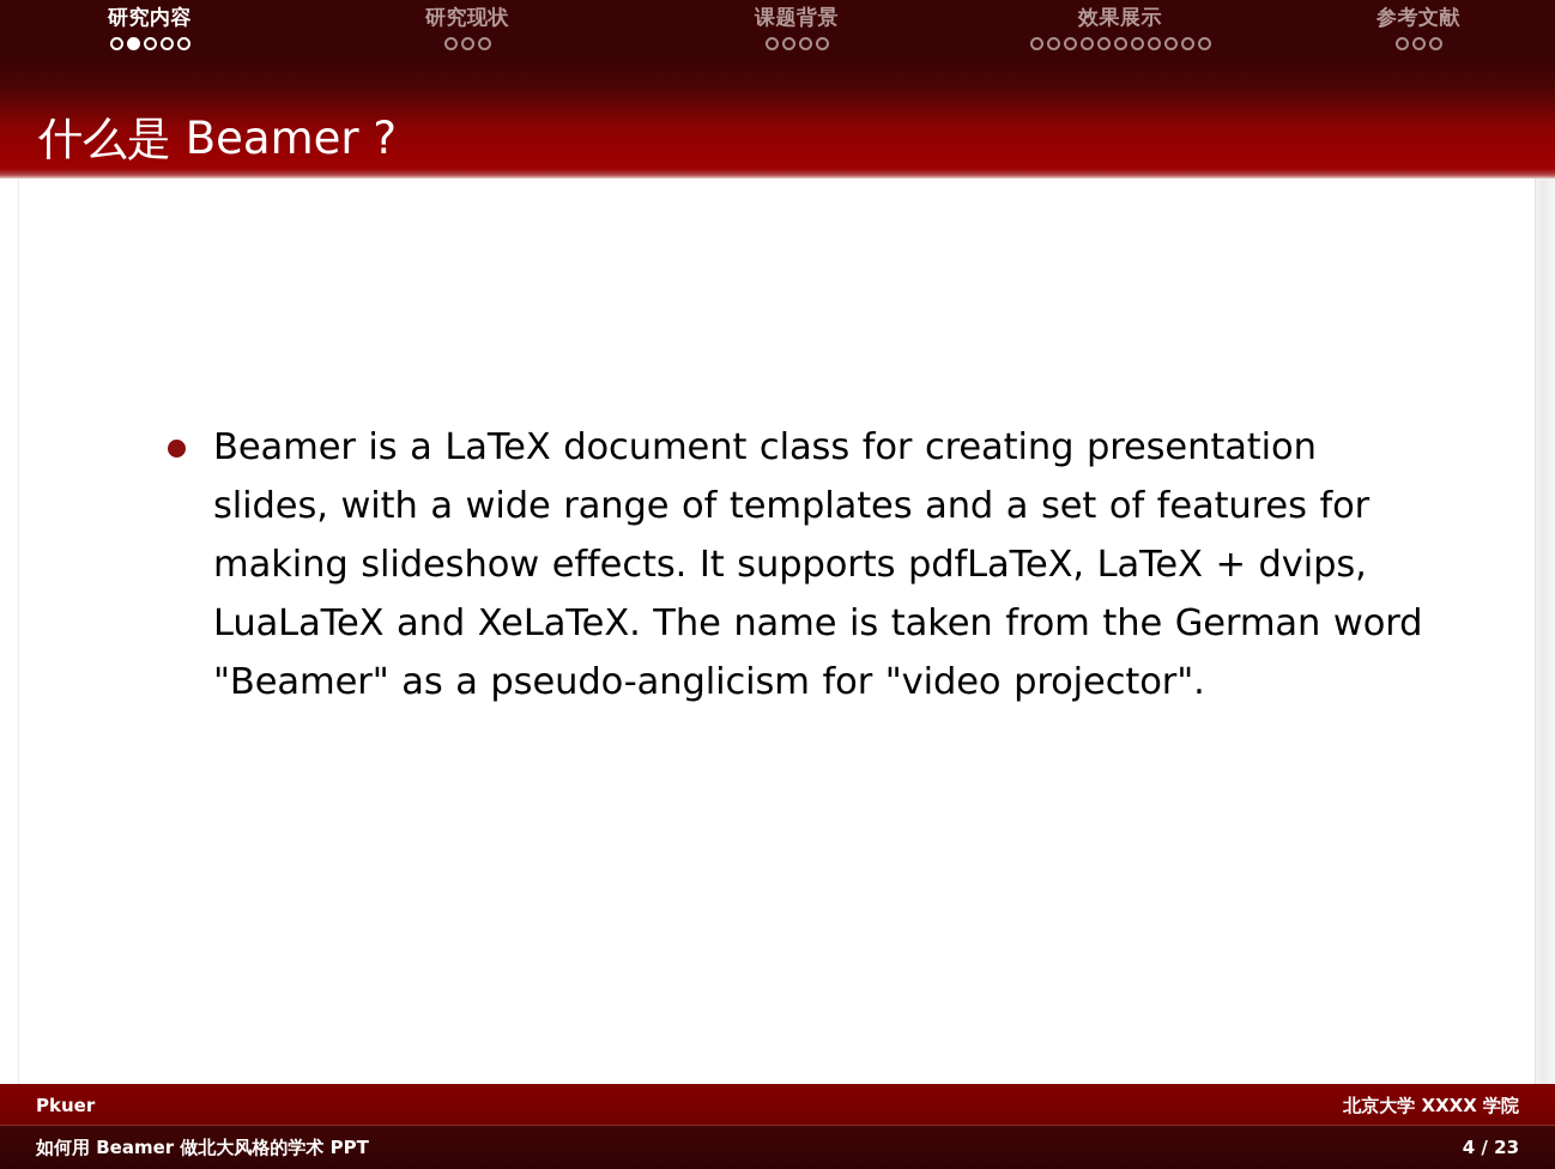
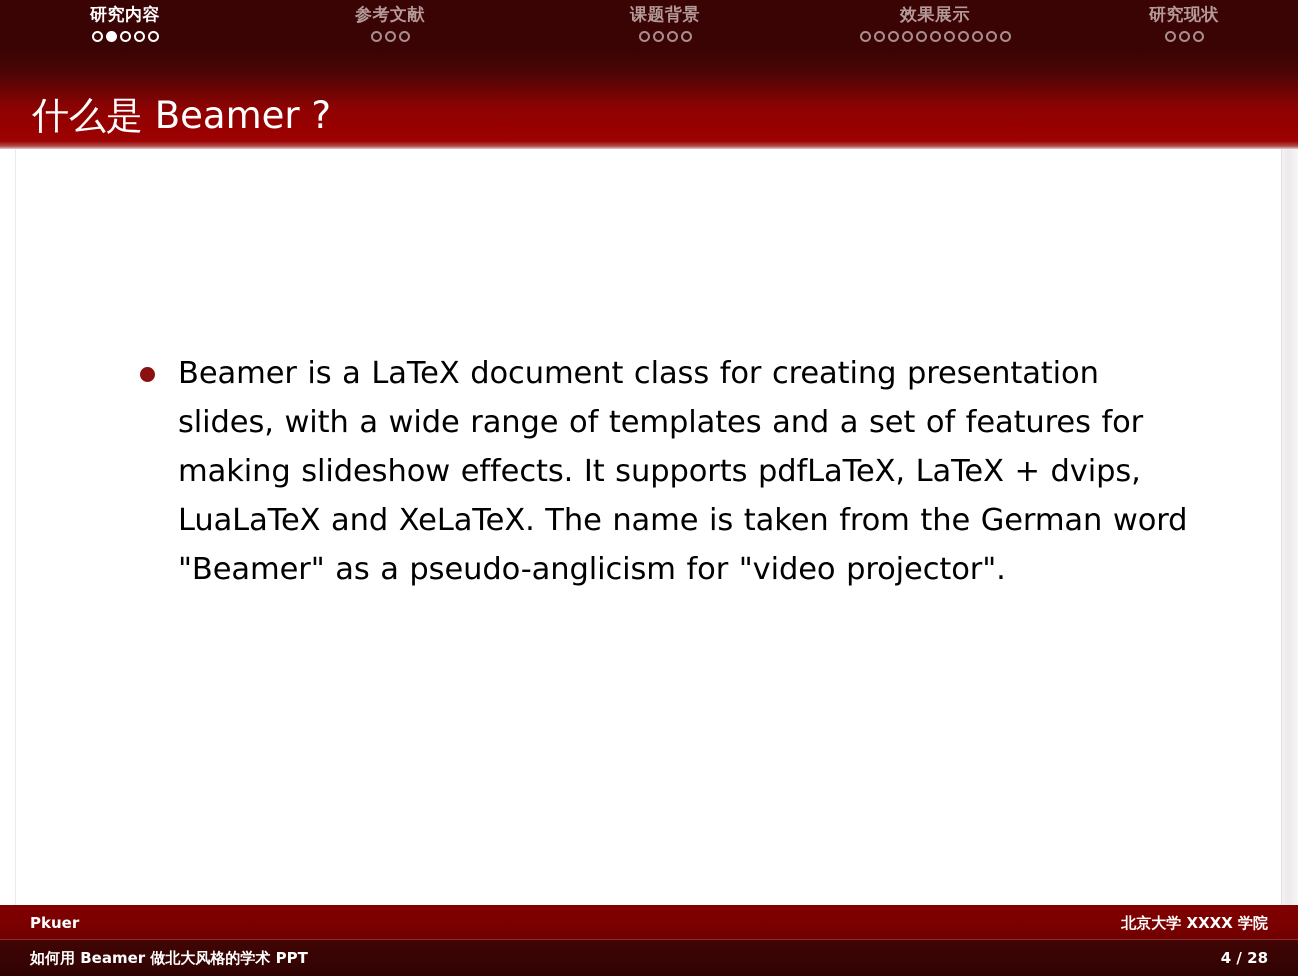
  研究内容
- 研究现状
+ 参考文献
  课题背景
  效果展示
- 参考文献
+ 研究现状
  什么是 Beamer ?
  Beamer is a LaTeX document class for creating presentation slides, with a wide range of templates and a set of features for making slideshow effects. It supports pdfLaTeX, LaTeX + dvips, LuaLaTeX and XeLaTeX. The name is taken from the German word "Beamer" as a pseudo-anglicism for "video projector".
  Pkuer
  北京大学 XXXX 学院
  如何用 Beamer 做北大风格的学术 PPT
- 4 / 23
+ 4 / 28
